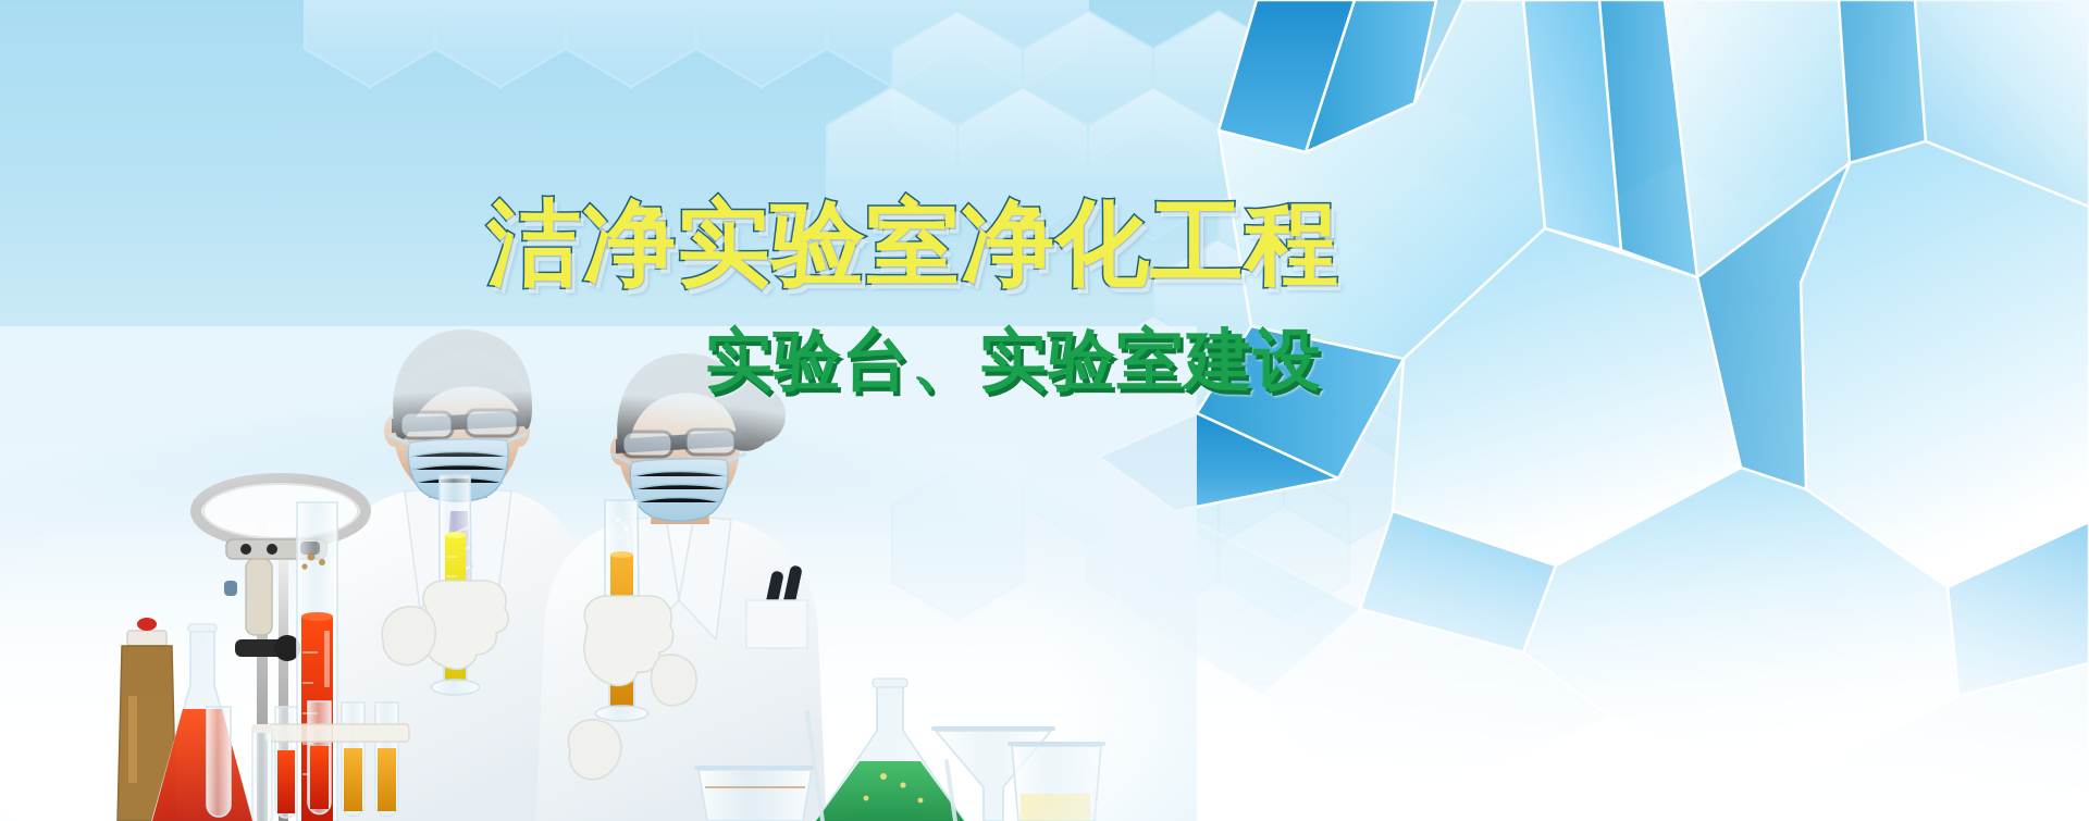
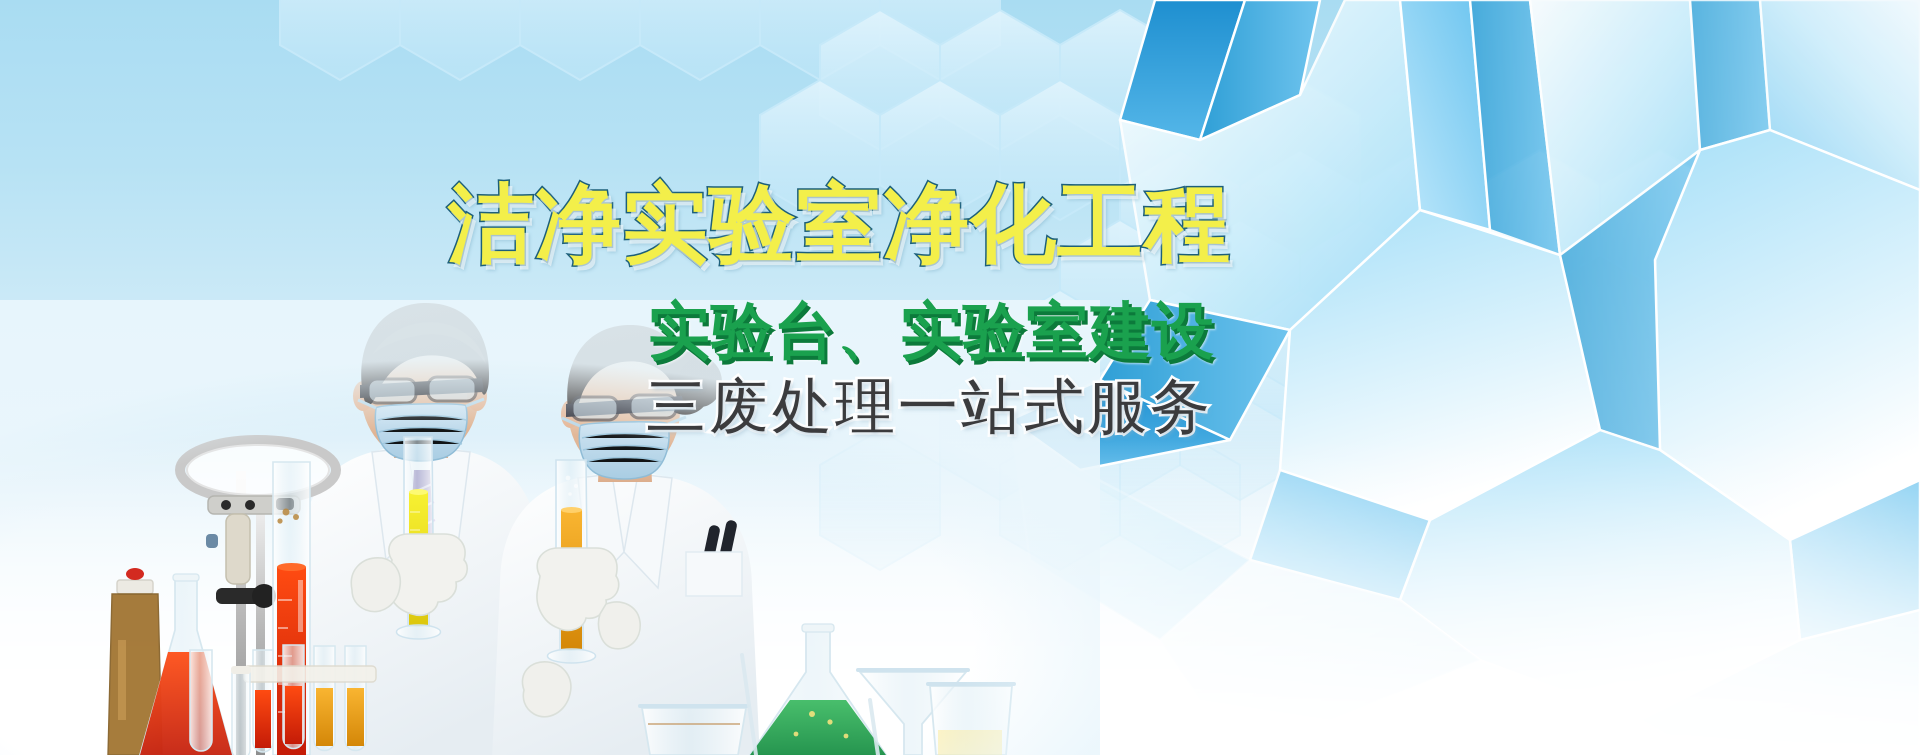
  洁净实验室净化工程
  实验台、实验室建设
+ 三废处理一站式服务
